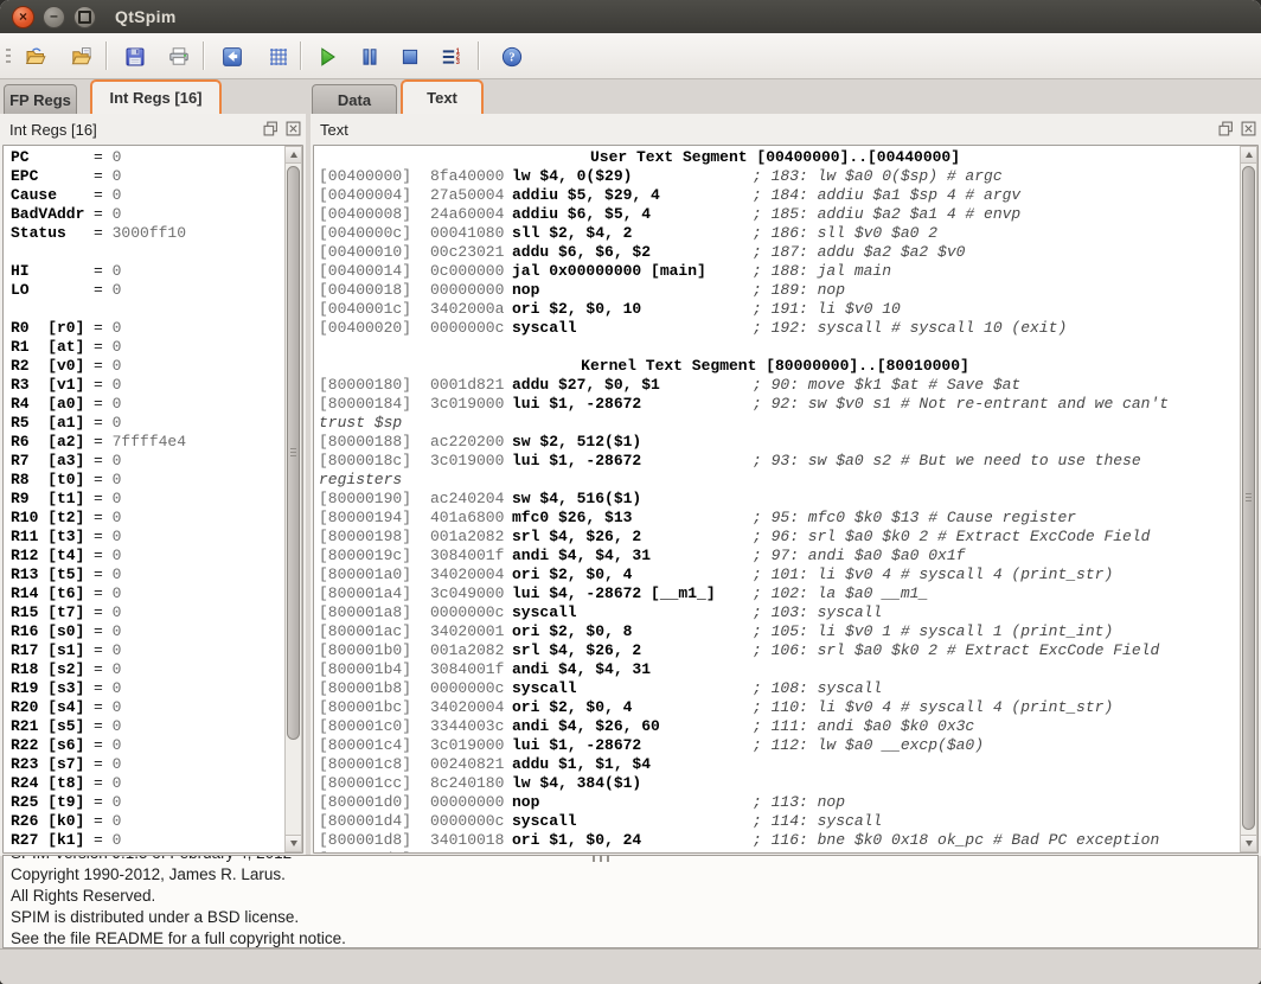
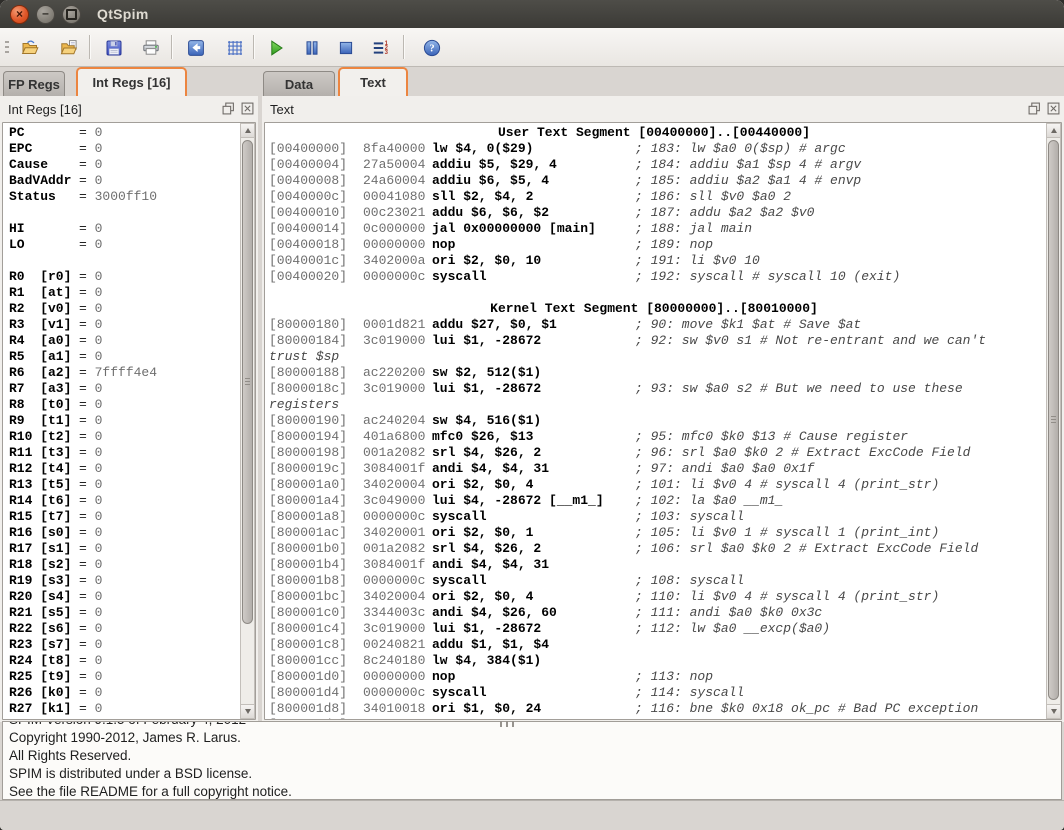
  ×
  –
  QtSpim
  ?
  FP Regs
  Int Regs [16]
  Data
  Text
  Int Regs [16]
  PC
  =
  0
  EPC
  =
  0
  Cause
  =
  0
  BadVAddr
  =
  0
  Status
  =
  3000ff10
  HI
  =
  0
  LO
  =
  0
  R0 [r0]
  =
  0
  R1 [at]
  =
  0
  R2 [v0]
  =
  0
  R3 [v1]
  =
  0
  R4 [a0]
  =
  0
  R5 [a1]
  =
  0
  R6 [a2]
  =
  7ffff4e4
  R7 [a3]
  =
  0
  R8 [t0]
  =
  0
  R9 [t1]
  =
  0
  R10 [t2]
  =
  0
  R11 [t3]
  =
  0
  R12 [t4]
  =
  0
  R13 [t5]
  =
  0
  R14 [t6]
  =
  0
  R15 [t7]
  =
  0
  R16 [s0]
  =
  0
  R17 [s1]
  =
  0
  R18 [s2]
  =
  0
  R19 [s3]
  =
  0
  R20 [s4]
  =
  0
  R21 [s5]
  =
  0
  R22 [s6]
  =
  0
  R23 [s7]
  =
  0
  R24 [t8]
  =
  0
  R25 [t9]
  =
  0
  R26 [k0]
  =
  0
  R27 [k1]
  =
  0
  Text
  User Text Segment [00400000]..[00440000]
  [00400000]
  8fa40000
  lw $4, 0($29)
  ; 183: lw $a0 0($sp) # argc
  [00400004]
  27a50004
  addiu $5, $29, 4
  ; 184: addiu $a1 $sp 4 # argv
  [00400008]
  24a60004
  addiu $6, $5, 4
  ; 185: addiu $a2 $a1 4 # envp
  [0040000c]
  00041080
  sll $2, $4, 2
  ; 186: sll $v0 $a0 2
  [00400010]
  00c23021
  addu $6, $6, $2
  ; 187: addu $a2 $a2 $v0
  [00400014]
  0c000000
  jal 0x00000000 [main]
  ; 188: jal main
  [00400018]
  00000000
  nop
  ; 189: nop
  [0040001c]
  3402000a
  ori $2, $0, 10
  ; 191: li $v0 10
  [00400020]
  0000000c
  syscall
  ; 192: syscall # syscall 10 (exit)
  Kernel Text Segment [80000000]..[80010000]
  [80000180]
  0001d821
  addu $27, $0, $1
  ; 90: move $k1 $at # Save $at
  [80000184]
  3c019000
  lui $1, -28672
  ; 92: sw $v0 s1 # Not re-entrant and we can't
  trust $sp
  [80000188]
  ac220200
  sw $2, 512($1)
  [8000018c]
  3c019000
  lui $1, -28672
  ; 93: sw $a0 s2 # But we need to use these
  registers
  [80000190]
  ac240204
  sw $4, 516($1)
  [80000194]
  401a6800
  mfc0 $26, $13
  ; 95: mfc0 $k0 $13 # Cause register
  [80000198]
  001a2082
  srl $4, $26, 2
  ; 96: srl $a0 $k0 2 # Extract ExcCode Field
  [8000019c]
  3084001f
  andi $4, $4, 31
  ; 97: andi $a0 $a0 0x1f
  [800001a0]
  34020004
  ori $2, $0, 4
  ; 101: li $v0 4 # syscall 4 (print_str)
  [800001a4]
  3c049000
  lui $4, -28672 [__m1_]
  ; 102: la $a0 __m1_
  [800001a8]
  0000000c
  syscall
  ; 103: syscall
  [800001ac]
  34020001
- ori $2, $0, 8
+ ori $2, $0, 1
  ; 105: li $v0 1 # syscall 1 (print_int)
  [800001b0]
  001a2082
  srl $4, $26, 2
  ; 106: srl $a0 $k0 2 # Extract ExcCode Field
  [800001b4]
  3084001f
  andi $4, $4, 31
  [800001b8]
  0000000c
  syscall
  ; 108: syscall
  [800001bc]
  34020004
  ori $2, $0, 4
  ; 110: li $v0 4 # syscall 4 (print_str)
  [800001c0]
  3344003c
  andi $4, $26, 60
  ; 111: andi $a0 $k0 0x3c
  [800001c4]
  3c019000
  lui $1, -28672
  ; 112: lw $a0 __excp($a0)
  [800001c8]
  00240821
  addu $1, $1, $4
  [800001cc]
  8c240180
  lw $4, 384($1)
  [800001d0]
  00000000
  nop
  ; 113: nop
  [800001d4]
  0000000c
  syscall
  ; 114: syscall
  [800001d8]
  34010018
  ori $1, $0, 24
  ; 116: bne $k0 0x18 ok_pc # Bad PC exception
  Copyright 1990-2012, James R. Larus.
  All Rights Reserved.
  SPIM is distributed under a BSD license.
  See the file README for a full copyright notice.
